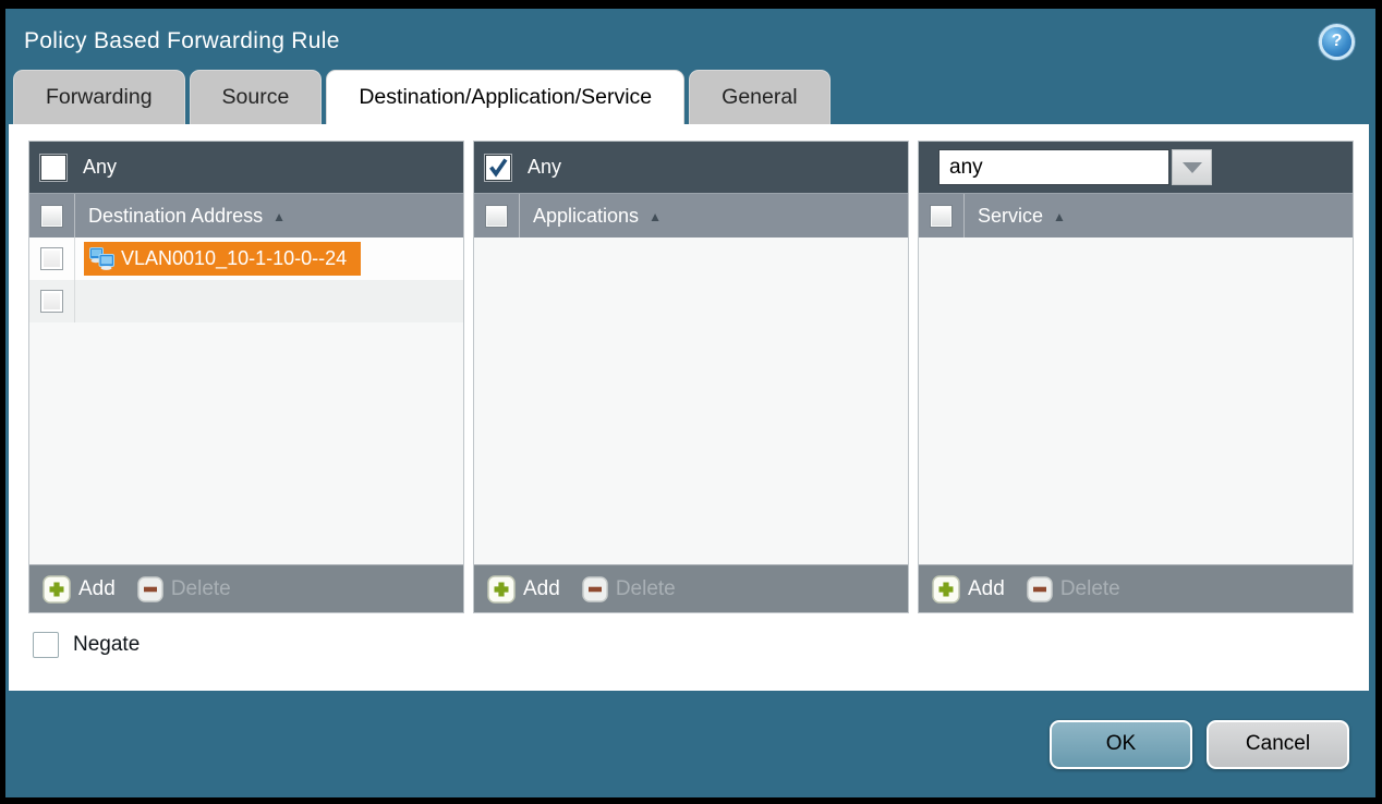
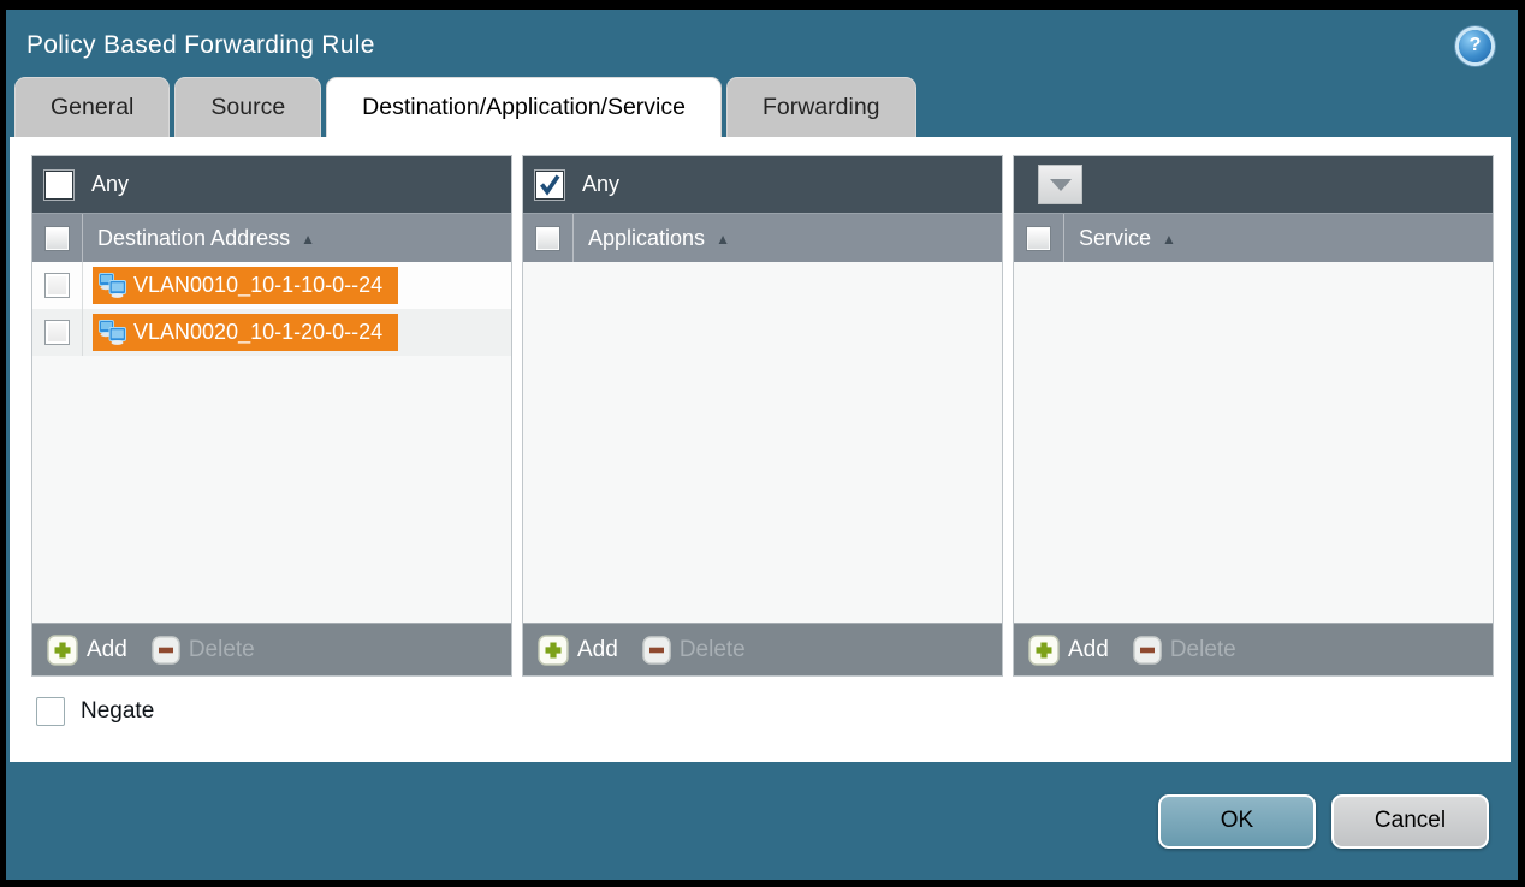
  Policy Based Forwarding Rule
  ?
- Forwarding
+ General
  Source
  Destination/Application/Service
- General
+ Forwarding
  Any
  Destination Address
  ▲
  VLAN0010_10-1-10-0--24
+ VLAN0020_10-1-20-0--24
  Add
  Delete
  Any
  Applications
  ▲
  Add
  Delete
- any
  Service
  ▲
  Add
  Delete
  Negate
  OK
  Cancel
